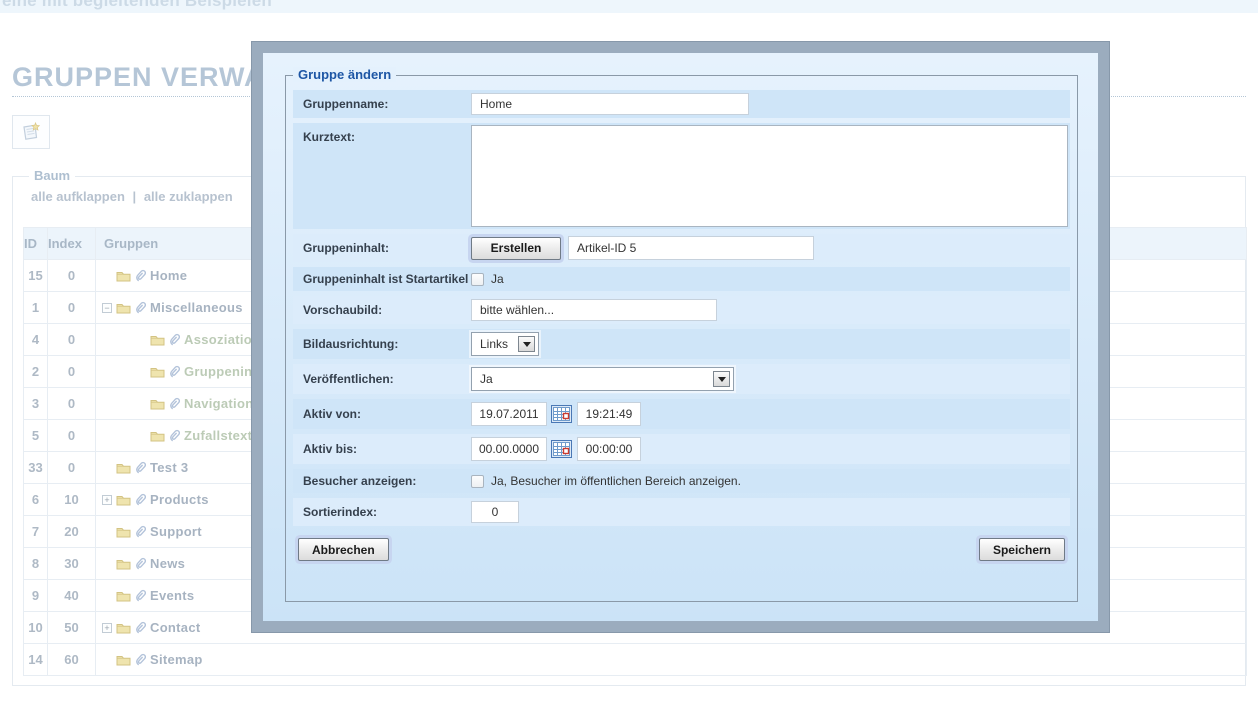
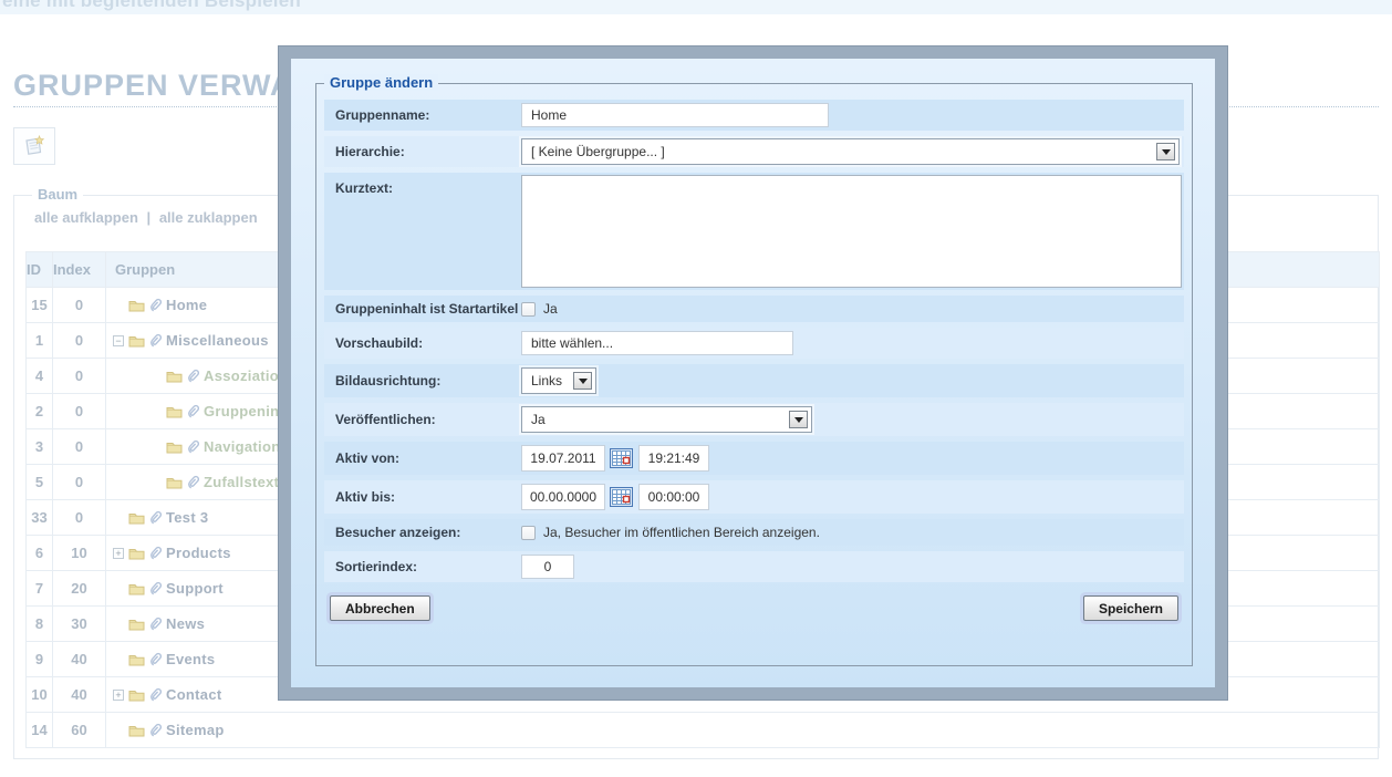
  eine mit begleitenden Beispielen
  Baum
  alle aufklappen | alle zuklappen
  ID	Index	Gruppen
  15	0	Home
  1	0	− Miscellaneous
  4	0	Assoziatio
  2	0	Gruppenin
  3	0	Navigation
  5	0	Zufallstext
  33	0	Test 3
  6	10	+ Products
  7	20	Support
  8	30	News
  9	40	Events
- 10	50	+ Contact
+ 10	40	+ Contact
  14	60	Sitemap
  Gruppe ändern
  Gruppenname:
  Home
+ Hierarchie:
+ [ Keine Übergruppe... ]
  Kurztext:
- Gruppeninhalt:
- Erstellen
- Artikel-ID 5
  Gruppeninhalt ist Startartikel
  Ja
  Vorschaubild:
  bitte wählen...
  Bildausrichtung:
  Links
  Veröffentlichen:
  Ja
  Aktiv von:
  19.07.2011
  19:21:49
  Aktiv bis:
  00.00.0000
  00:00:00
  Besucher anzeigen:
  Ja, Besucher im öffentlichen Bereich anzeigen.
  Sortierindex:
  0
  Abbrechen
  Speichern
